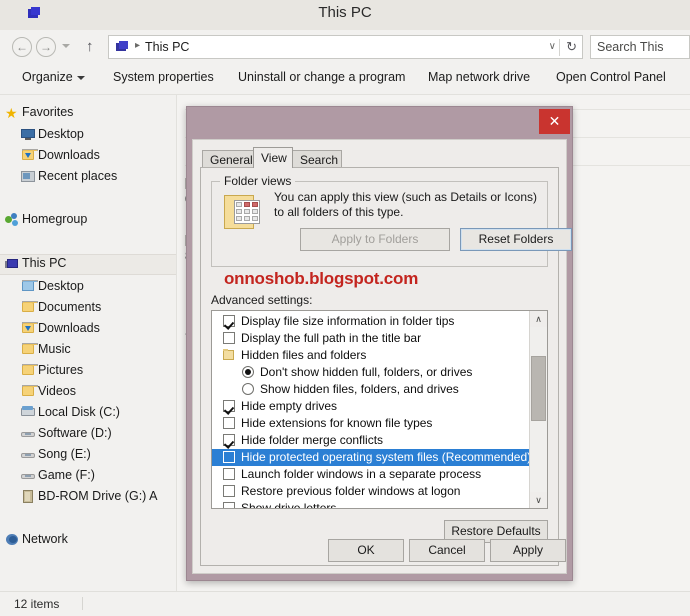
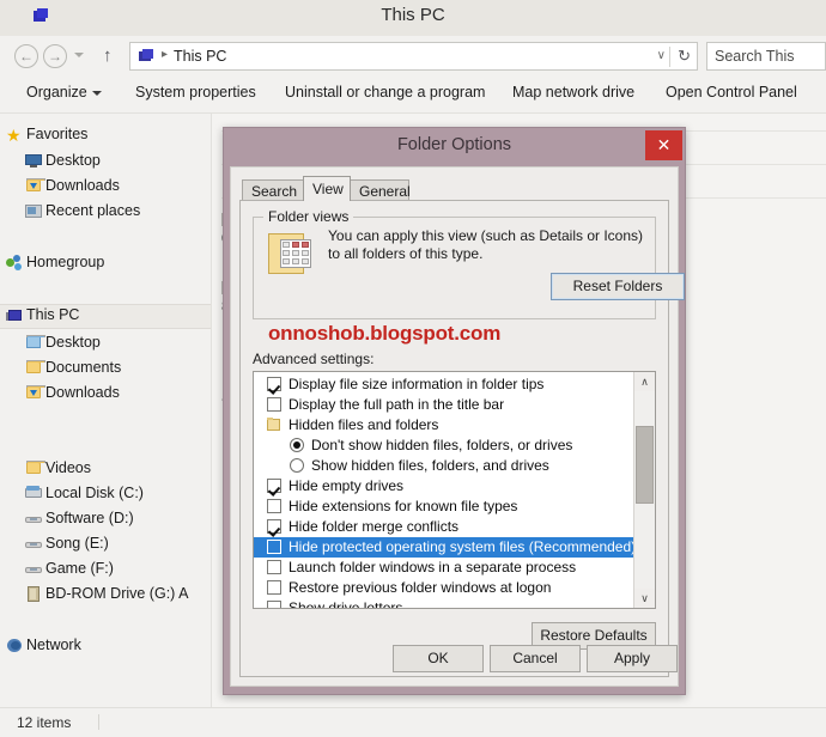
  This PC
  ←
  →
  ↑
  ▸
  This PC
  ∨
  ↻
  Search This
  Organize
  System properties
  Uninstall or change a program
  Map network drive
  Open Control Panel
  ★
  Favorites
  Desktop
  Downloads
  Recent places
  Homegroup
  This PC
  Desktop
  Documents
  Downloads
- Music
- Pictures
  Videos
  Local Disk (C:)
  Software (D:)
  Song (E:)
  Game (F:)
  BD-ROM Drive (G:) A
  Network
  12 items
+ Folder Options
  ✕
- General
+ Search
  View
- Search
+ General
  Folder views
  You can apply this view (such as Details or Icons) to all folders of this type.
- Apply to Folders
  Reset Folders
  onnoshob.blogspot.com
  Advanced settings:
  Display file size information in folder tips
  Display the full path in the title bar
  Hidden files and folders
- Don't show hidden full, folders, or drives
+ Don't show hidden files, folders, or drives
  Show hidden files, folders, and drives
  Hide empty drives
  Hide extensions for known file types
  Hide folder merge conflicts
  Hide protected operating system files (Recommended
  Launch folder windows in a separate process
  Restore previous folder windows at logon
  ∧
  ∨
  Restore Defaults
  OK
  Cancel
  Apply
